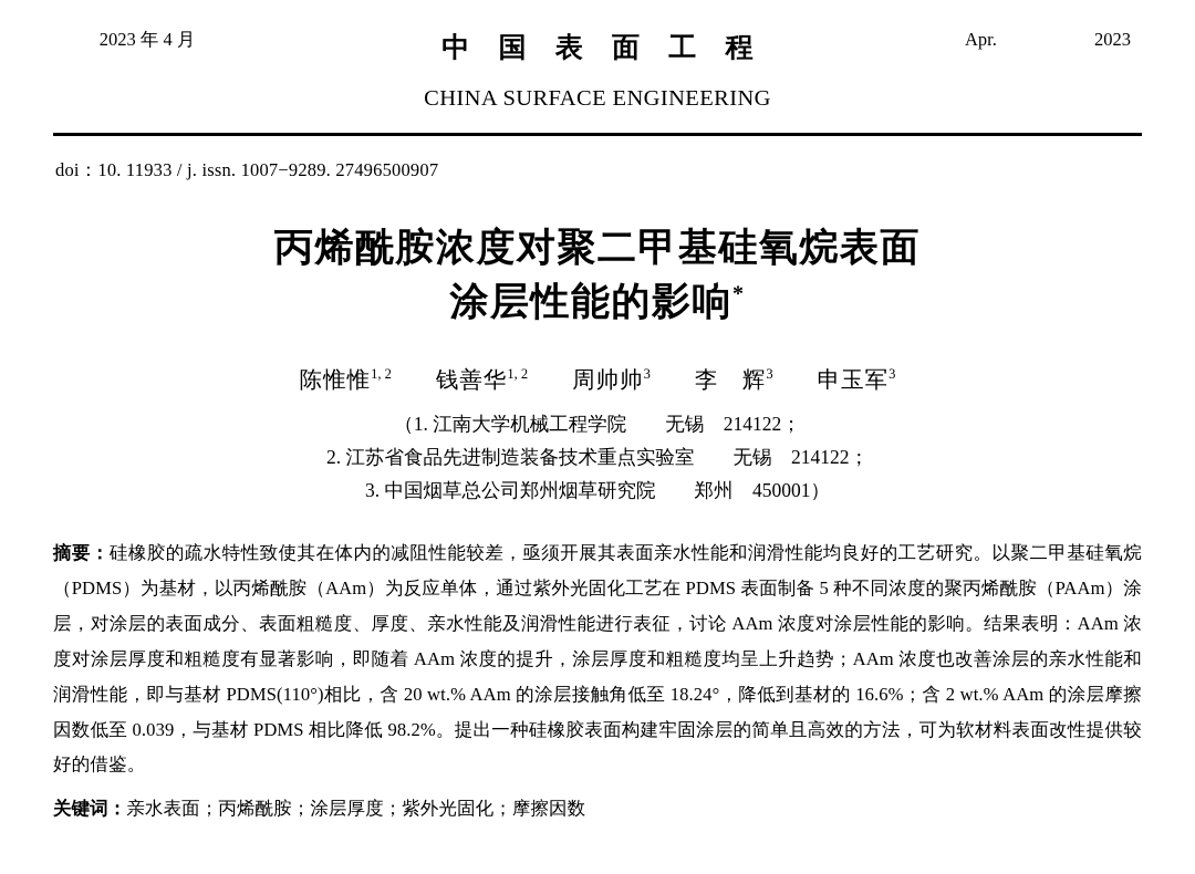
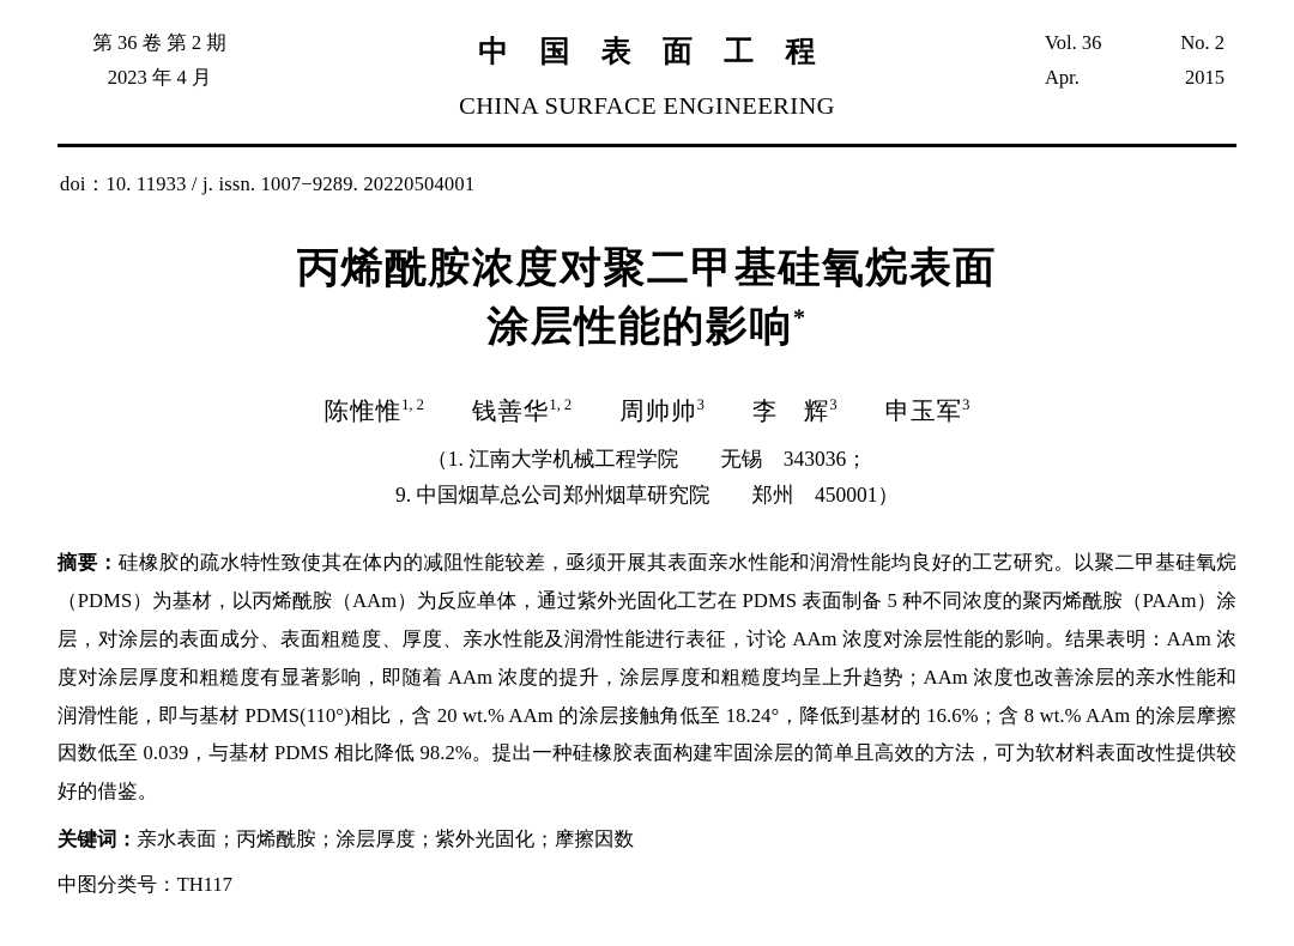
+ 第 36 卷 第 2 期
  2023 年 4 月
  中 国 表 面 工 程
  CHINA SURFACE ENGINEERING
+ Vol. 36
+ No. 2
  Apr.
- 2023
+ 2015
- doi：10. 11933 / j. issn. 1007−9289. 27496500907
+ doi：10. 11933 / j. issn. 1007−9289. 20220504001
  丙烯酰胺浓度对聚二甲基硅氧烷表面
  涂层性能的影响*
  陈惟惟1, 2 钱善华1, 2 周帅帅3 李 辉3 申玉军3
- （1. 江南大学机械工程学院 无锡 214122；
+ （1. 江南大学机械工程学院 无锡 343036；
- 2. 江苏省食品先进制造装备技术重点实验室 无锡 214122；
- 3. 中国烟草总公司郑州烟草研究院 郑州 450001）
+ 9. 中国烟草总公司郑州烟草研究院 郑州 450001）
- 摘要：硅橡胶的疏水特性致使其在体内的减阻性能较差，亟须开展其表面亲水性能和润滑性能均良好的工艺研究。以聚二甲基硅氧烷（PDMS）为基材，以丙烯酰胺（AAm）为反应单体，通过紫外光固化工艺在 PDMS 表面制备 5 种不同浓度的聚丙烯酰胺（PAAm）涂层，对涂层的表面成分、表面粗糙度、厚度、亲水性能及润滑性能进行表征，讨论 AAm 浓度对涂层性能的影响。结果表明：AAm 浓度对涂层厚度和粗糙度有显著影响，即随着 AAm 浓度的提升，涂层厚度和粗糙度均呈上升趋势；AAm 浓度也改善涂层的亲水性能和润滑性能，即与基材 PDMS(110°)相比，含 20 wt.% AAm 的涂层接触角低至 18.24°，降低到基材的 16.6%；含 2 wt.% AAm 的涂层摩擦因数低至 0.039，与基材 PDMS 相比降低 98.2%。提出一种硅橡胶表面构建牢固涂层的简单且高效的方法，可为软材料表面改性提供较好的借鉴。
+ 摘要：硅橡胶的疏水特性致使其在体内的减阻性能较差，亟须开展其表面亲水性能和润滑性能均良好的工艺研究。以聚二甲基硅氧烷（PDMS）为基材，以丙烯酰胺（AAm）为反应单体，通过紫外光固化工艺在 PDMS 表面制备 5 种不同浓度的聚丙烯酰胺（PAAm）涂层，对涂层的表面成分、表面粗糙度、厚度、亲水性能及润滑性能进行表征，讨论 AAm 浓度对涂层性能的影响。结果表明：AAm 浓度对涂层厚度和粗糙度有显著影响，即随着 AAm 浓度的提升，涂层厚度和粗糙度均呈上升趋势；AAm 浓度也改善涂层的亲水性能和润滑性能，即与基材 PDMS(110°)相比，含 20 wt.% AAm 的涂层接触角低至 18.24°，降低到基材的 16.6%；含 8 wt.% AAm 的涂层摩擦因数低至 0.039，与基材 PDMS 相比降低 98.2%。提出一种硅橡胶表面构建牢固涂层的简单且高效的方法，可为软材料表面改性提供较好的借鉴。
  关键词：亲水表面；丙烯酰胺；涂层厚度；紫外光固化；摩擦因数
+ 中图分类号：TH117
